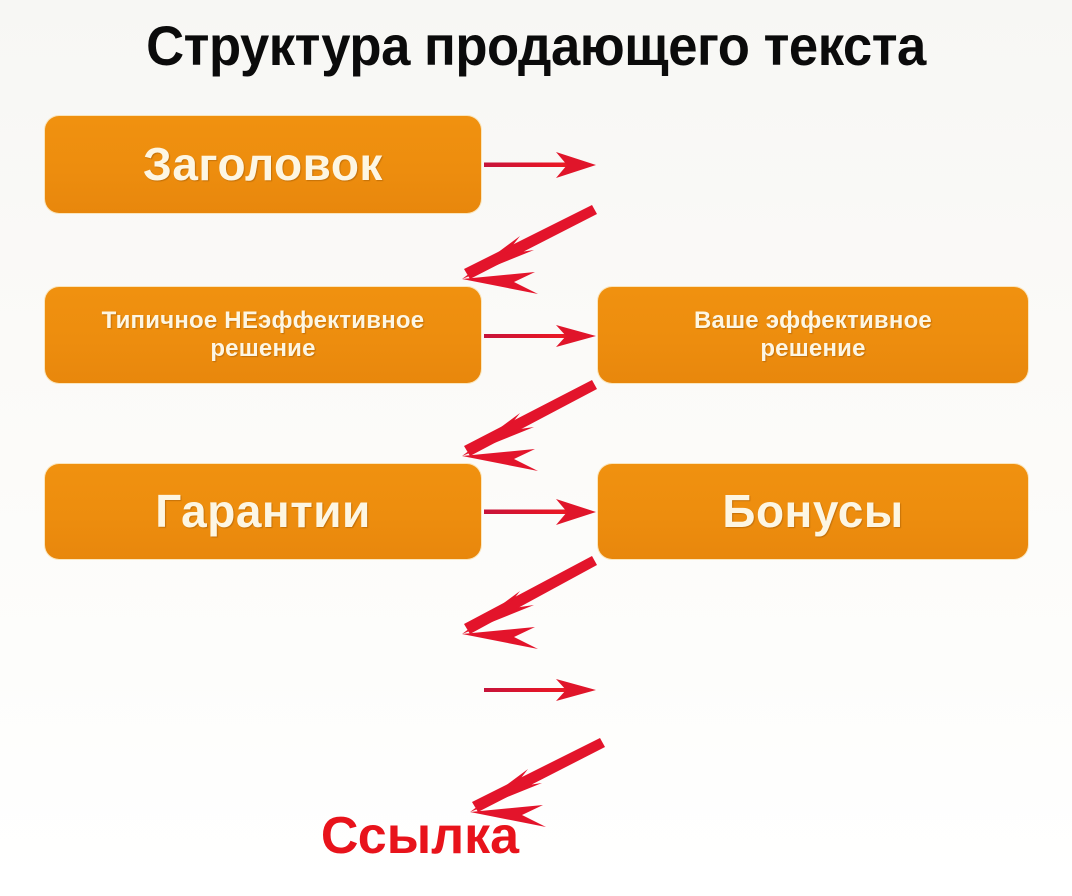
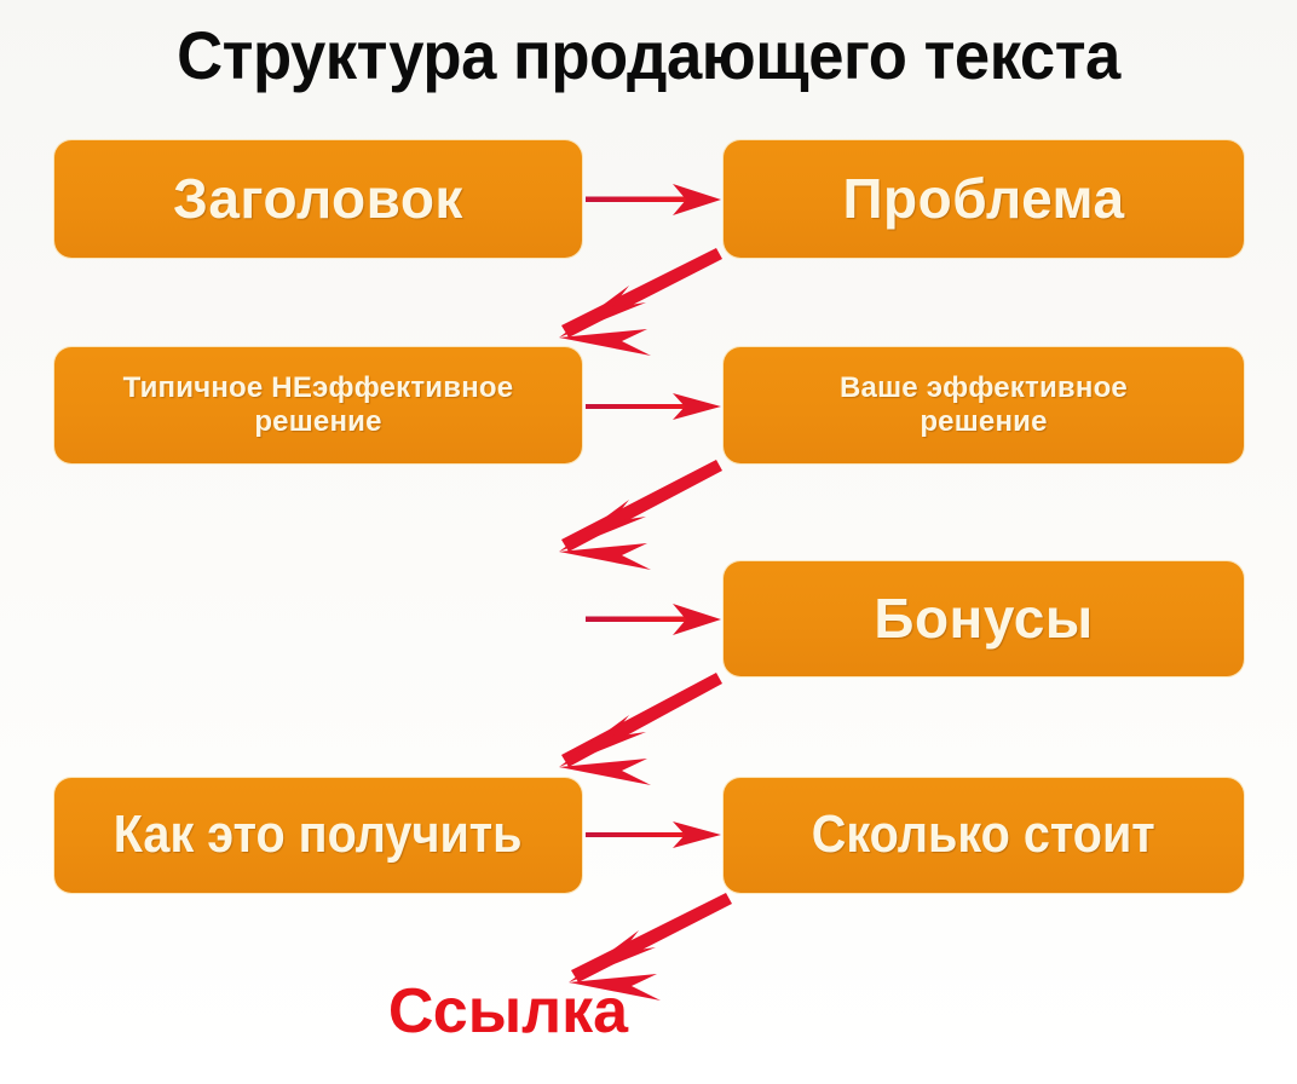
  Структура продающего текста
  Заголовок
+ Проблема
  Типичное НЕэффективное
  решение
  Ваше эффективное
  решение
- Гарантии
  Бонусы
+ Как это получить
+ Сколько стоит
  Ссылка
